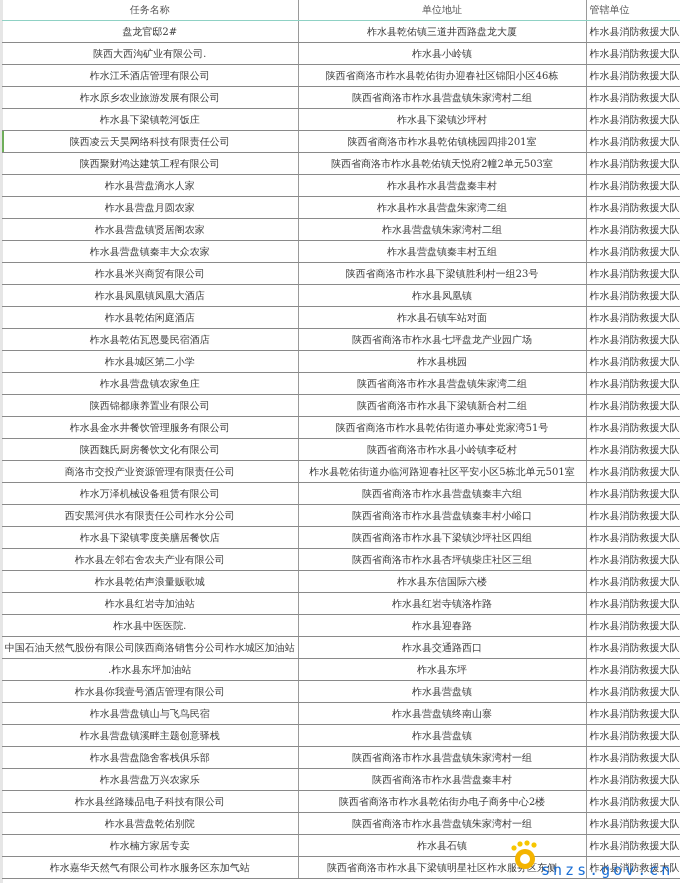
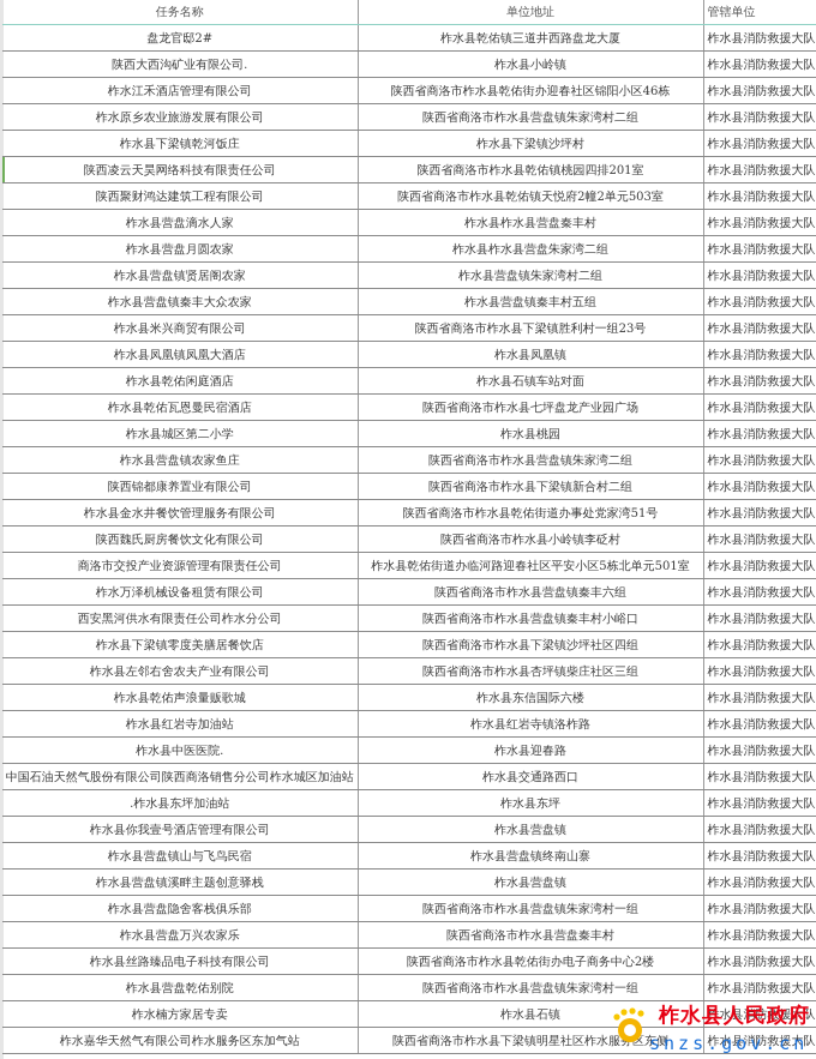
  任务名称	单位地址	管辖单位
  盘龙官邸2#	柞水县乾佑镇三道井西路盘龙大厦	柞水县消防救援大队
  陕西大西沟矿业有限公司.	柞水县小岭镇	柞水县消防救援大队
  柞水江禾酒店管理有限公司	陕西省商洛市柞水县乾佑街办迎春社区锦阳小区46栋	柞水县消防救援大队
  柞水原乡农业旅游发展有限公司	陕西省商洛市柞水县营盘镇朱家湾村二组	柞水县消防救援大队
  柞水县下梁镇乾河饭庄	柞水县下梁镇沙坪村	柞水县消防救援大队
  陕西凌云天昊网络科技有限责任公司	陕西省商洛市柞水县乾佑镇桃园四排201室	柞水县消防救援大队
  陕西聚财鸿达建筑工程有限公司	陕西省商洛市柞水县乾佑镇天悦府2幢2单元503室	柞水县消防救援大队
  柞水县营盘滴水人家	柞水县柞水县营盘秦丰村	柞水县消防救援大队
  柞水县营盘月圆农家	柞水县柞水县营盘朱家湾二组	柞水县消防救援大队
  柞水县营盘镇贤居阁农家	柞水县营盘镇朱家湾村二组	柞水县消防救援大队
  柞水县营盘镇秦丰大众农家	柞水县营盘镇秦丰村五组	柞水县消防救援大队
  柞水县米兴商贸有限公司	陕西省商洛市柞水县下梁镇胜利村一组23号	柞水县消防救援大队
  柞水县凤凰镇凤凰大酒店	柞水县凤凰镇	柞水县消防救援大队
  柞水县乾佑闲庭酒店	柞水县石镇车站对面	柞水县消防救援大队
  柞水县乾佑瓦恩曼民宿酒店	陕西省商洛市柞水县七坪盘龙产业园广场	柞水县消防救援大队
  柞水县城区第二小学	柞水县桃园	柞水县消防救援大队
  柞水县营盘镇农家鱼庄	陕西省商洛市柞水县营盘镇朱家湾二组	柞水县消防救援大队
  陕西锦都康养置业有限公司	陕西省商洛市柞水县下梁镇新合村二组	柞水县消防救援大队
  柞水县金水井餐饮管理服务有限公司	陕西省商洛市柞水县乾佑街道办事处党家湾51号	柞水县消防救援大队
  陕西魏氏厨房餐饮文化有限公司	陕西省商洛市柞水县小岭镇李砭村	柞水县消防救援大队
  商洛市交投产业资源管理有限责任公司	柞水县乾佑街道办临河路迎春社区平安小区5栋北单元501室	柞水县消防救援大队
  柞水万泽机械设备租赁有限公司	陕西省商洛市柞水县营盘镇秦丰六组	柞水县消防救援大队
  西安黑河供水有限责任公司柞水分公司	陕西省商洛市柞水县营盘镇秦丰村小峪口	柞水县消防救援大队
  柞水县下梁镇零度美膳居餐饮店	陕西省商洛市柞水县下梁镇沙坪社区四组	柞水县消防救援大队
  柞水县左邻右舍农夫产业有限公司	陕西省商洛市柞水县杏坪镇柴庄社区三组	柞水县消防救援大队
  柞水县乾佑声浪量贩歌城	柞水县东信国际六楼	柞水县消防救援大队
  柞水县红岩寺加油站	柞水县红岩寺镇洛柞路	柞水县消防救援大队
  柞水县中医医院.	柞水县迎春路	柞水县消防救援大队
  中国石油天然气股份有限公司陕西商洛销售分公司柞水城区加油站	柞水县交通路西口	柞水县消防救援大队
  .柞水县东坪加油站	柞水县东坪	柞水县消防救援大队
  柞水县你我壹号酒店管理有限公司	柞水县营盘镇	柞水县消防救援大队
  柞水县营盘镇山与飞鸟民宿	柞水县营盘镇终南山寨	柞水县消防救援大队
  柞水县营盘镇溪畔主题创意驿栈	柞水县营盘镇	柞水县消防救援大队
  柞水县营盘隐舍客栈俱乐部	陕西省商洛市柞水县营盘镇朱家湾村一组	柞水县消防救援大队
  柞水县营盘万兴农家乐	陕西省商洛市柞水县营盘秦丰村	柞水县消防救援大队
  柞水县丝路臻品电子科技有限公司	陕西省商洛市柞水县乾佑街办电子商务中心2楼	柞水县消防救援大队
  柞水县营盘乾佑别院	陕西省商洛市柞水县营盘镇朱家湾村一组	柞水县消防救援大队
  柞水楠方家居专卖	柞水县石镇	柞水县消防救援大队
  柞水嘉华天然气有限公司柞水服务区东加气站	陕西省商洛市柞水县下梁镇明星社区柞水服区东侧	柞水县消防救援大队
+ 柞水县人民政府
  snzs.gov.cn
